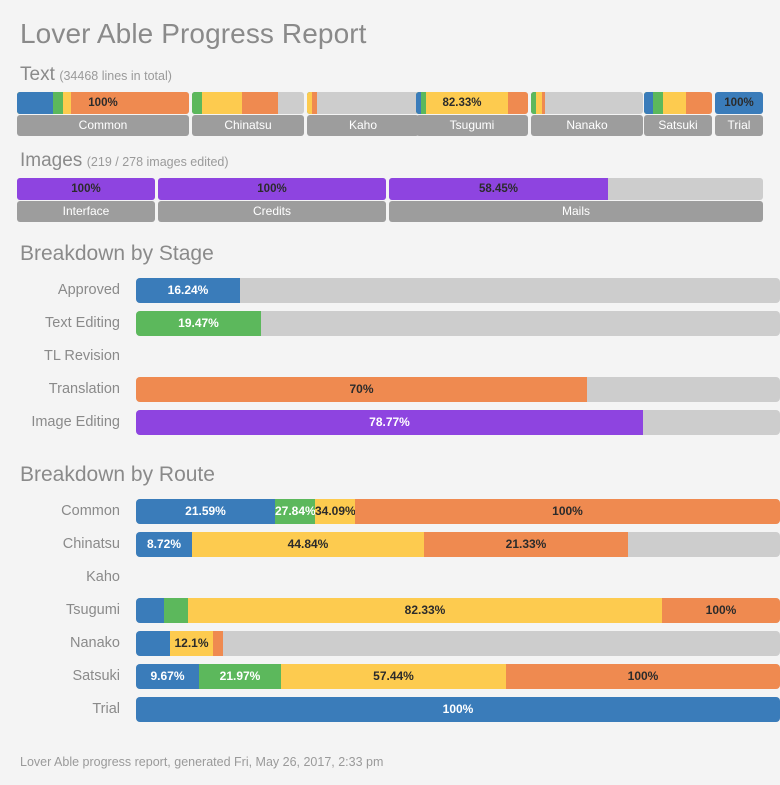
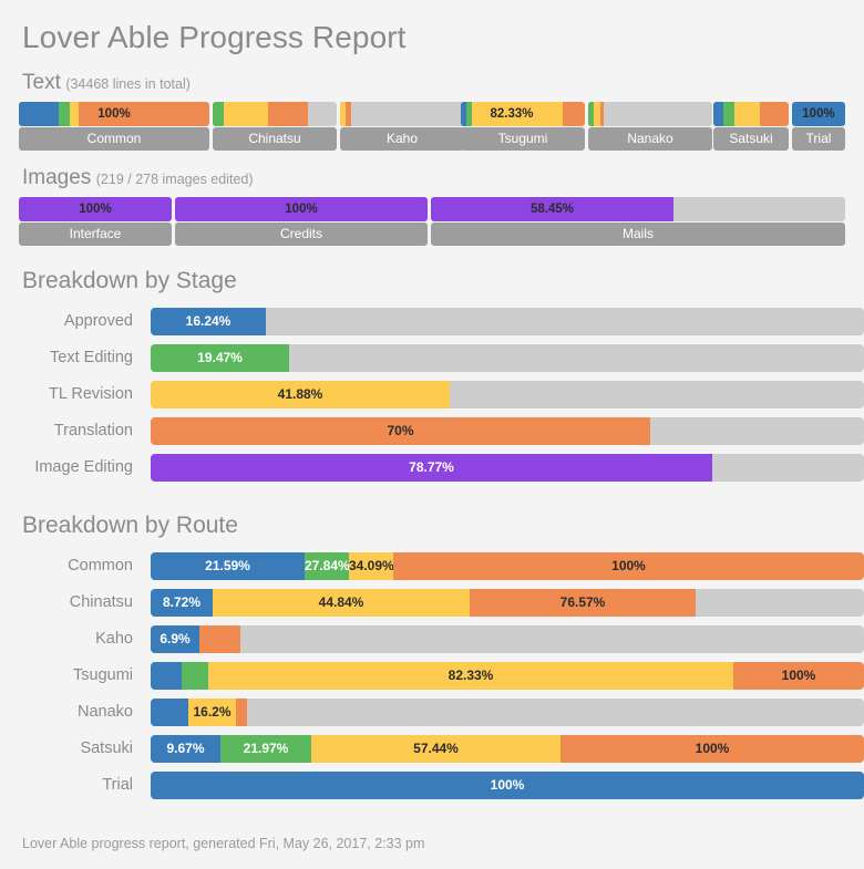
  Lover Able Progress Report
  Text (34468 lines in total)
  100%
  82.33%
  100%
  Common
  Chinatsu
  Kaho
  Tsugumi
  Nanako
  Satsuki
  Trial
  Images (219 / 278 images edited)
  100%
  100%
  58.45%
  Interface
  Credits
  Mails
  Breakdown by Stage
  Approved
  16.24%
  Text Editing
  19.47%
  TL Revision
+ 41.88%
  Translation
  70%
  Image Editing
  78.77%
  Breakdown by Route
  Common
  21.59%
  27.84%
  34.09%
  100%
  Chinatsu
  8.72%
  44.84%
- 21.33%
+ 76.57%
  Kaho
+ 6.9%
  Tsugumi
  82.33%
  100%
  Nanako
- 12.1%
+ 16.2%
  Satsuki
  9.67%
  21.97%
  57.44%
  100%
  Trial
  100%
  Lover Able progress report, generated Fri, May 26, 2017, 2:33 pm
